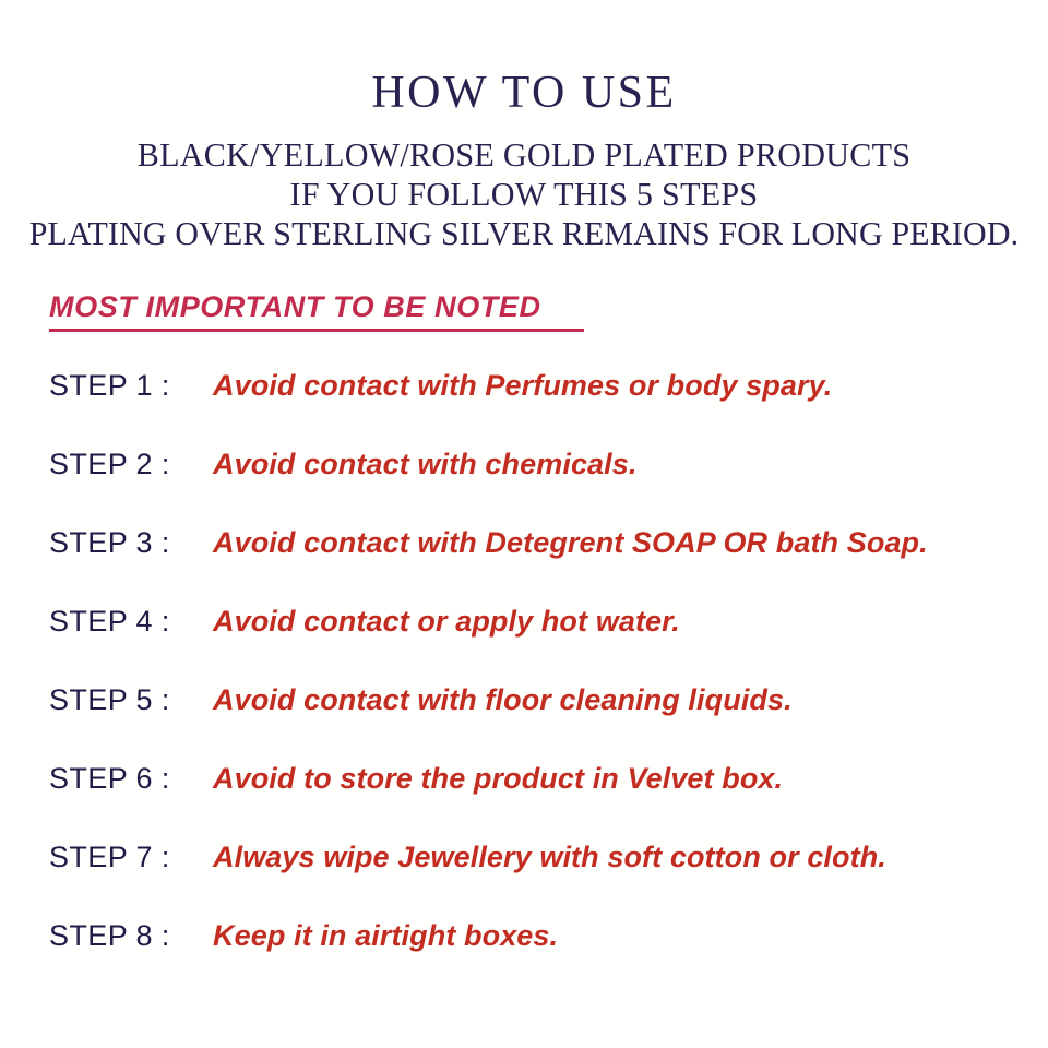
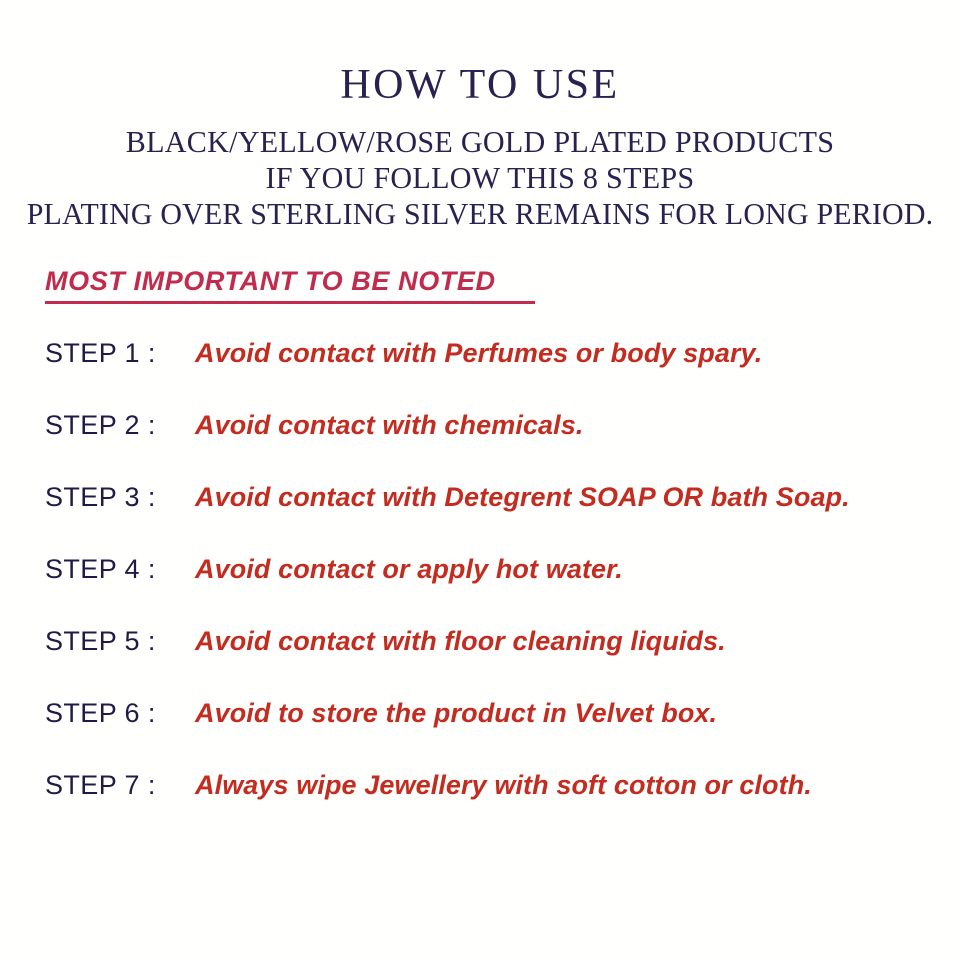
  HOW TO USE
  BLACK/YELLOW/ROSE GOLD PLATED PRODUCTS
- IF YOU FOLLOW THIS 5 STEPS
+ IF YOU FOLLOW THIS 8 STEPS
  PLATING OVER STERLING SILVER REMAINS FOR LONG PERIOD.
  MOST IMPORTANT TO BE NOTED
  STEP 1 :
  Avoid contact with Perfumes or body spary.
  STEP 2 :
  Avoid contact with chemicals.
  STEP 3 :
  Avoid contact with Detegrent SOAP OR bath Soap.
  STEP 4 :
  Avoid contact or apply hot water.
  STEP 5 :
  Avoid contact with floor cleaning liquids.
  STEP 6 :
  Avoid to store the product in Velvet box.
  STEP 7 :
  Always wipe Jewellery with soft cotton or cloth.
- STEP 8 :
- Keep it in airtight boxes.
